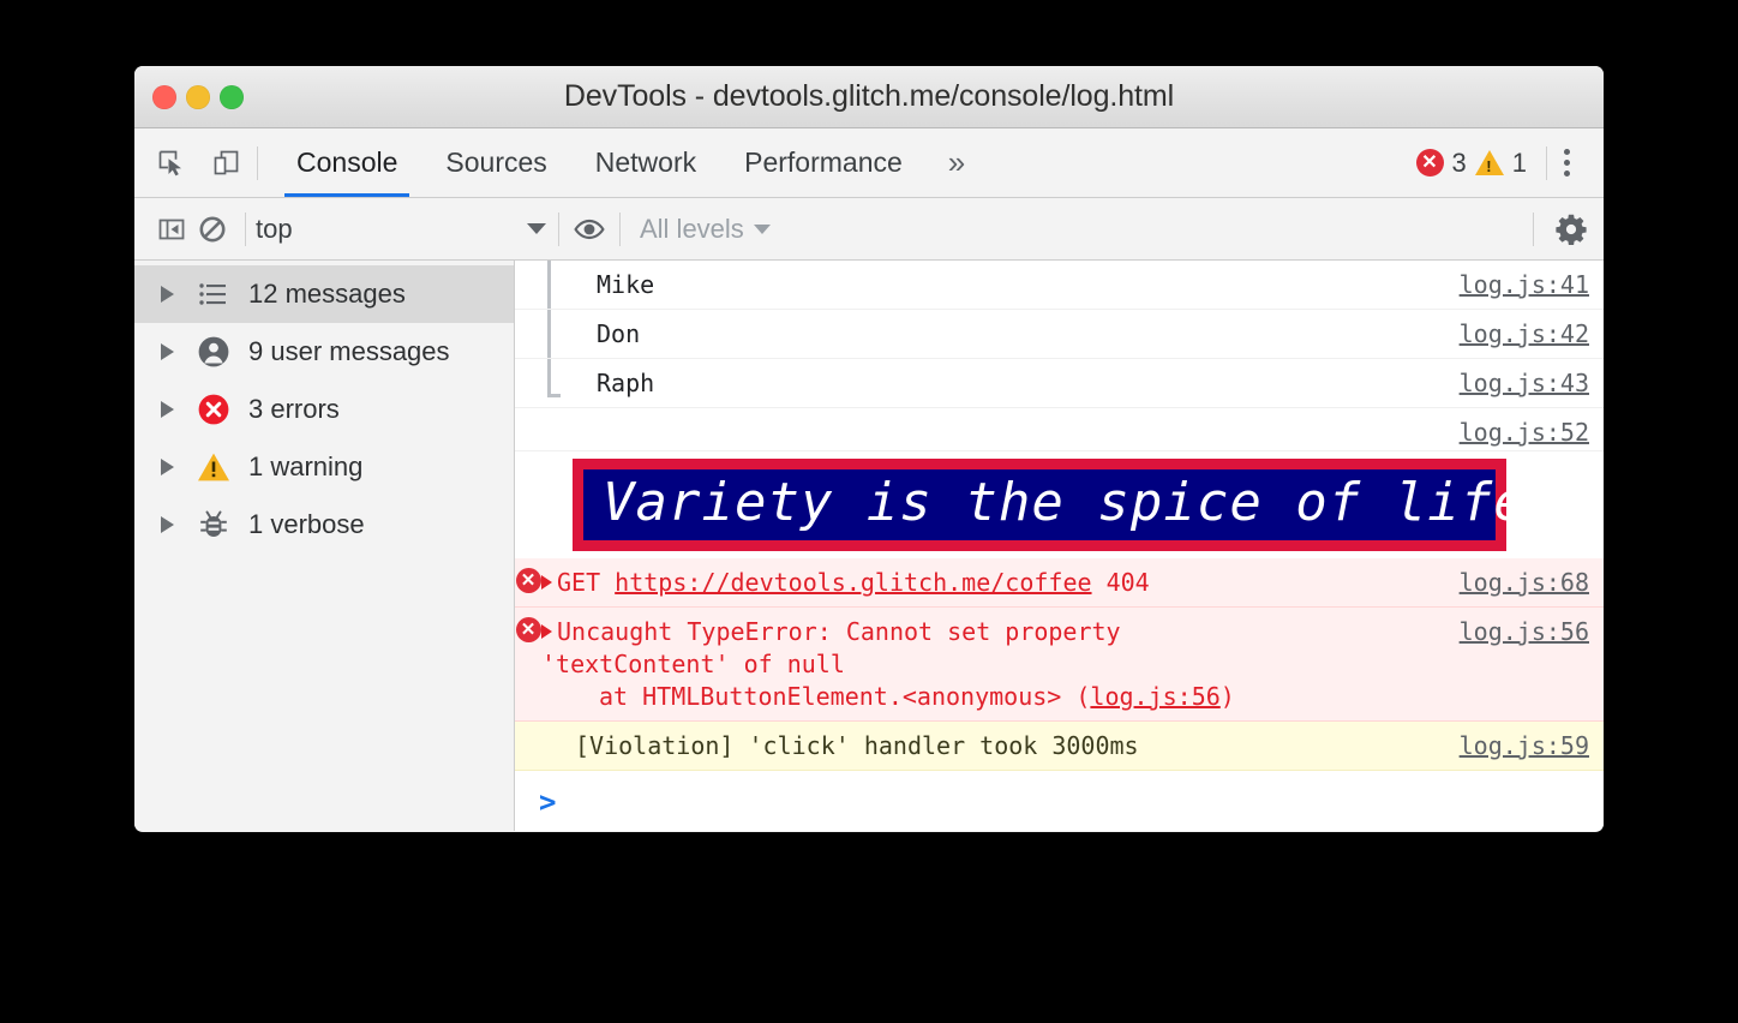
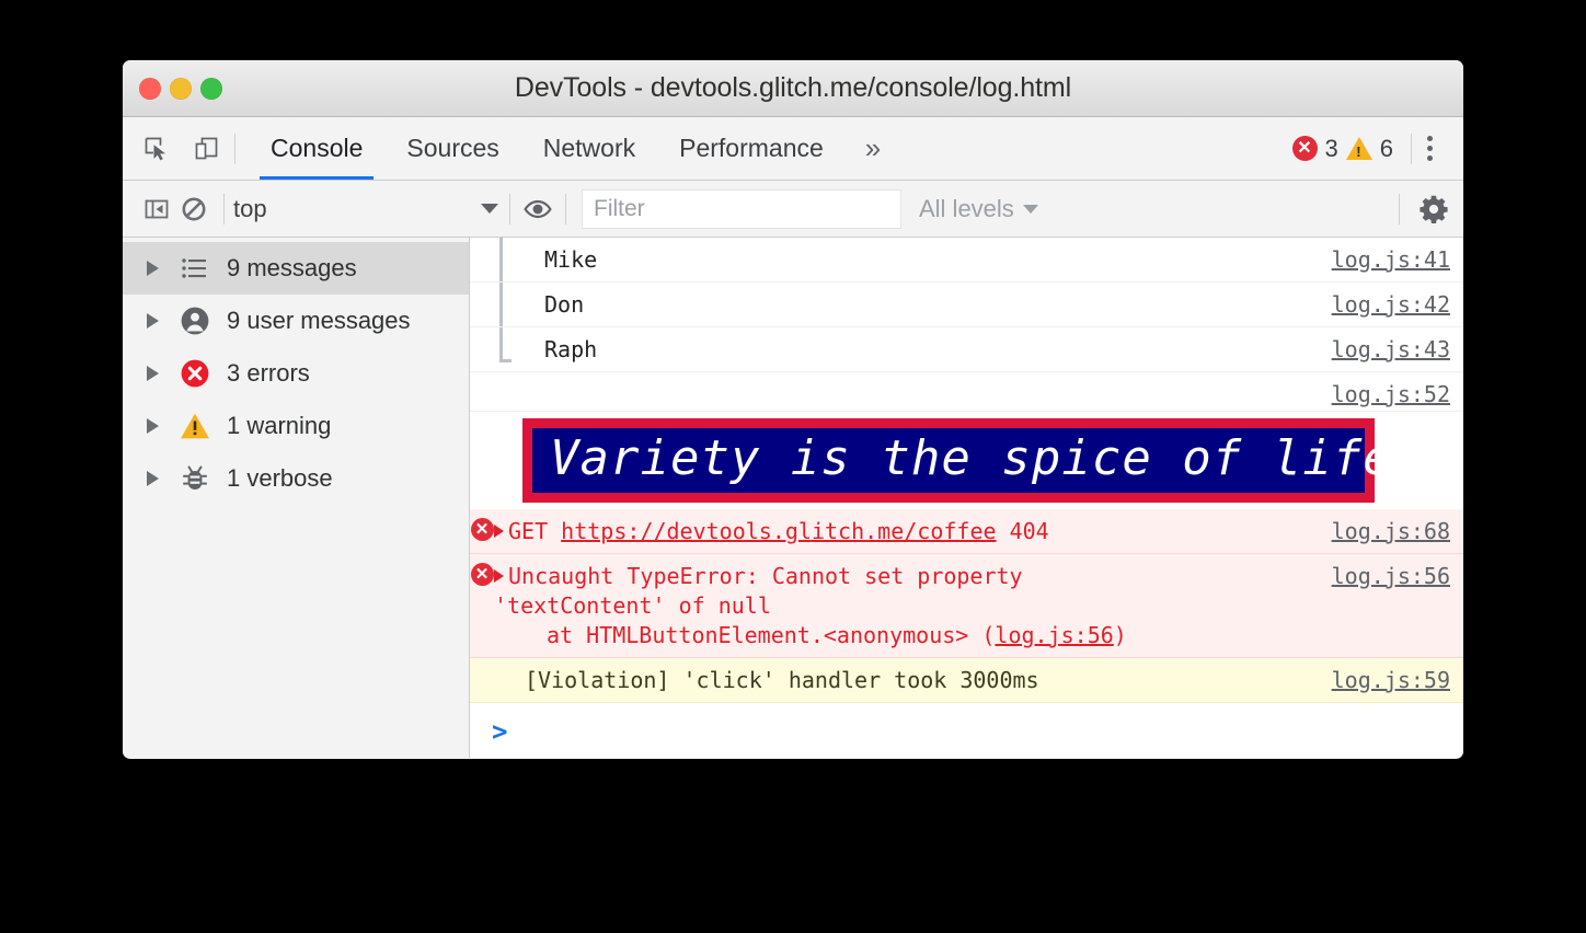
  DevTools - devtools.glitch.me/console/log.html
  Console
  Sources
  Network
  Performance
  »
  ✕
  3
- 1
+ 6
  top
+ Filter
  All levels
- 12 messages
+ 9 messages
  9 user messages
  3 errors
  1 warning
  1 verbose
  Mike
  log.js:41
  Don
  log.js:42
  Raph
  log.js:43
  log.js:52
  Variety is the spice of life
  ✕
  GET https://devtools.glitch.me/coffee 404
  log.js:68
  ✕
  Uncaught TypeError: Cannot set property
  'textContent' of null
  at HTMLButtonElement.<anonymous> (log.js:56)
  log.js:56
  [Violation] 'click' handler took 3000ms
  log.js:59
  >
